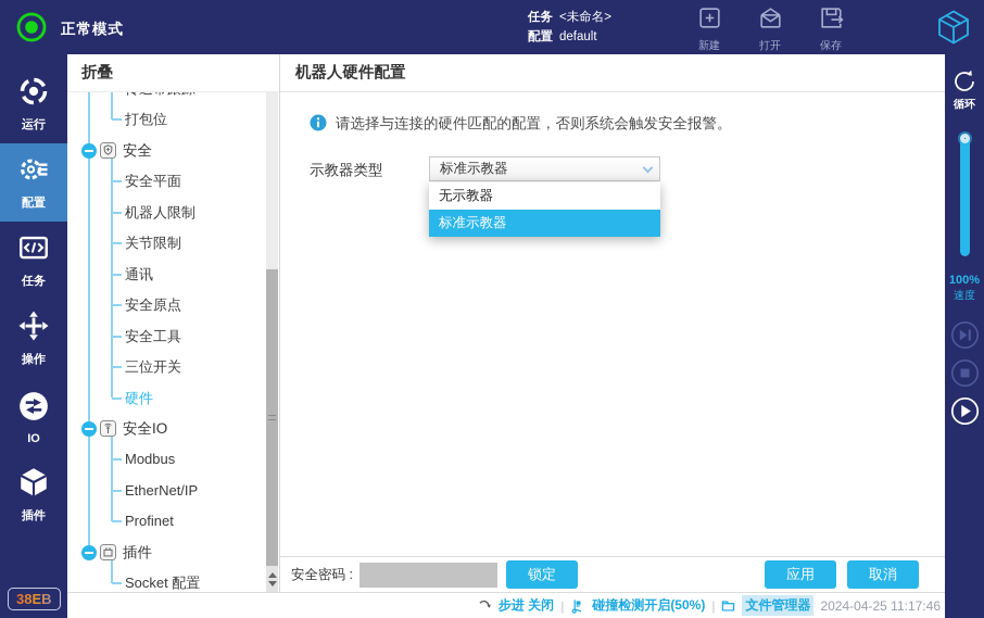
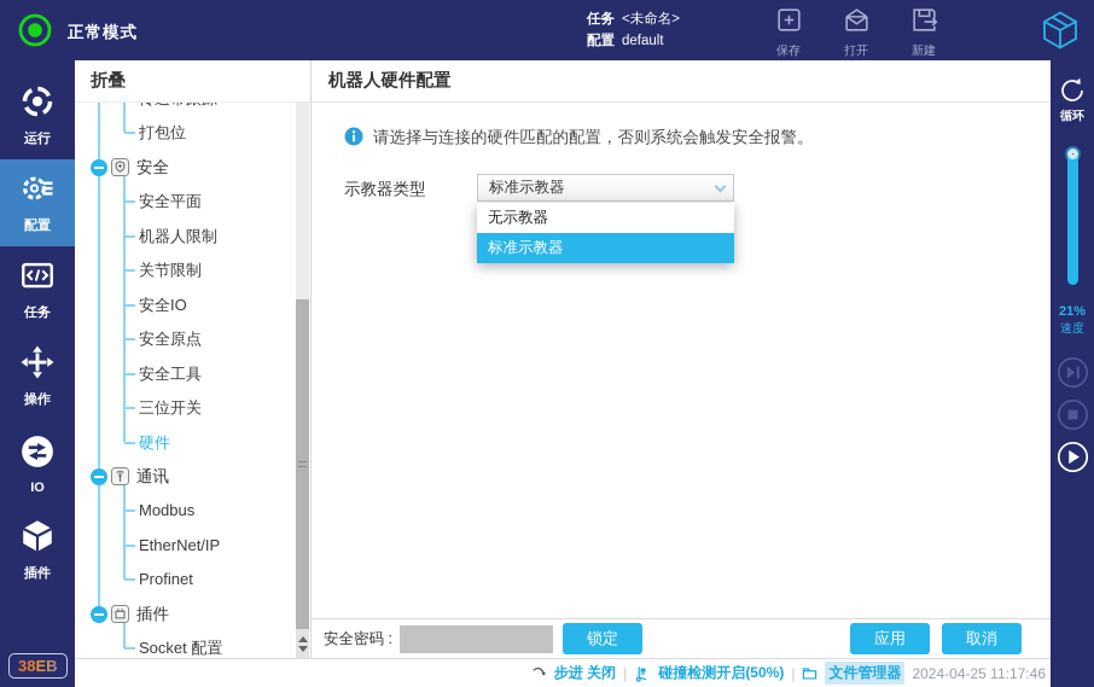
  正常模式
  任务 <未命名>
  配置 default
- 新建
+ 保存
  打开
- 保存
+ 新建
  运行
  配置
  任务
  操作
  IO
  插件
  38EB
  折叠
  打包位
  安全
  安全平面
  机器人限制
  关节限制
- 通讯
+ 安全IO
  安全原点
  安全工具
  三位开关
  硬件
- 安全IO
+ 通讯
  Modbus
  EtherNet/IP
  Profinet
  插件
  Socket 配置
  机器人硬件配置
  请选择与连接的硬件匹配的配置，否则系统会触发安全报警。
  示教器类型
  标准示教器
  无示教器
  标准示教器
  安全密码 :
  锁定
  应用
  取消
  步进 关闭
  |
  碰撞检测开启(50%)
  |
  文件管理器
  2024-04-25 11:17:46
  循环
- 100%
+ 21%
  速度
